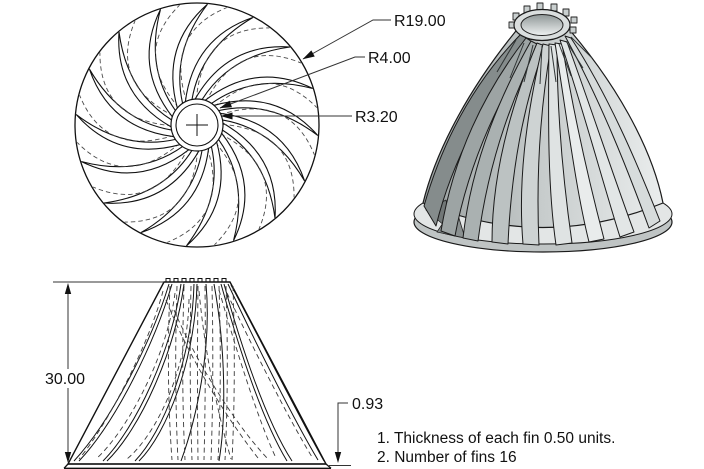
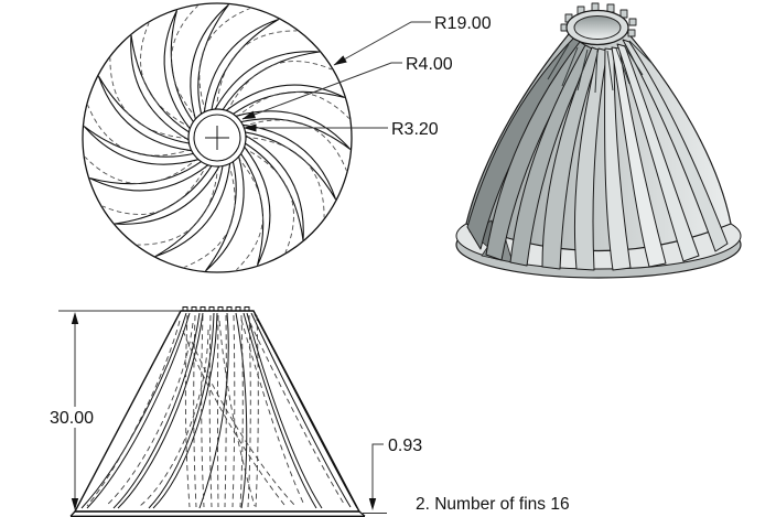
  R19.00
  R4.00
  R3.20
  30.00
  0.93
- 1. Thickness of each fin 0.50 units.
  2. Number of fins 16
